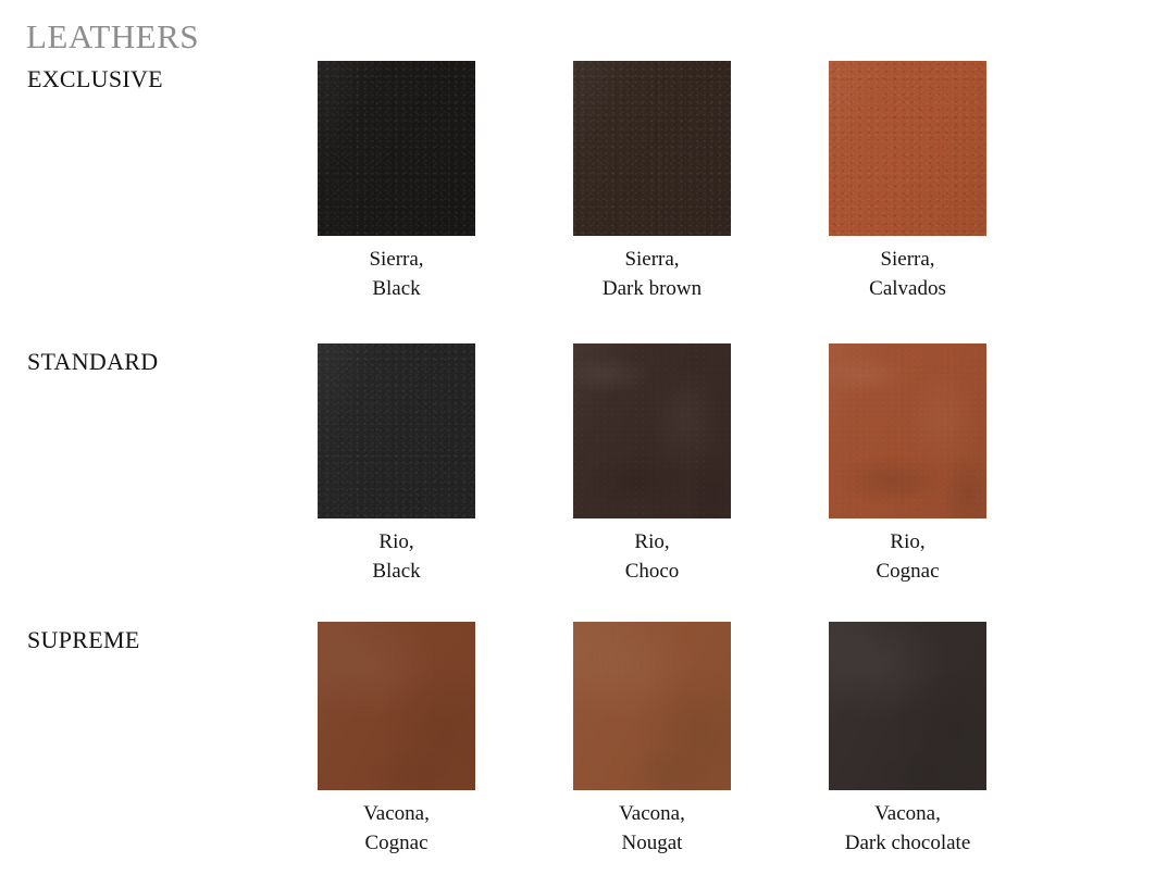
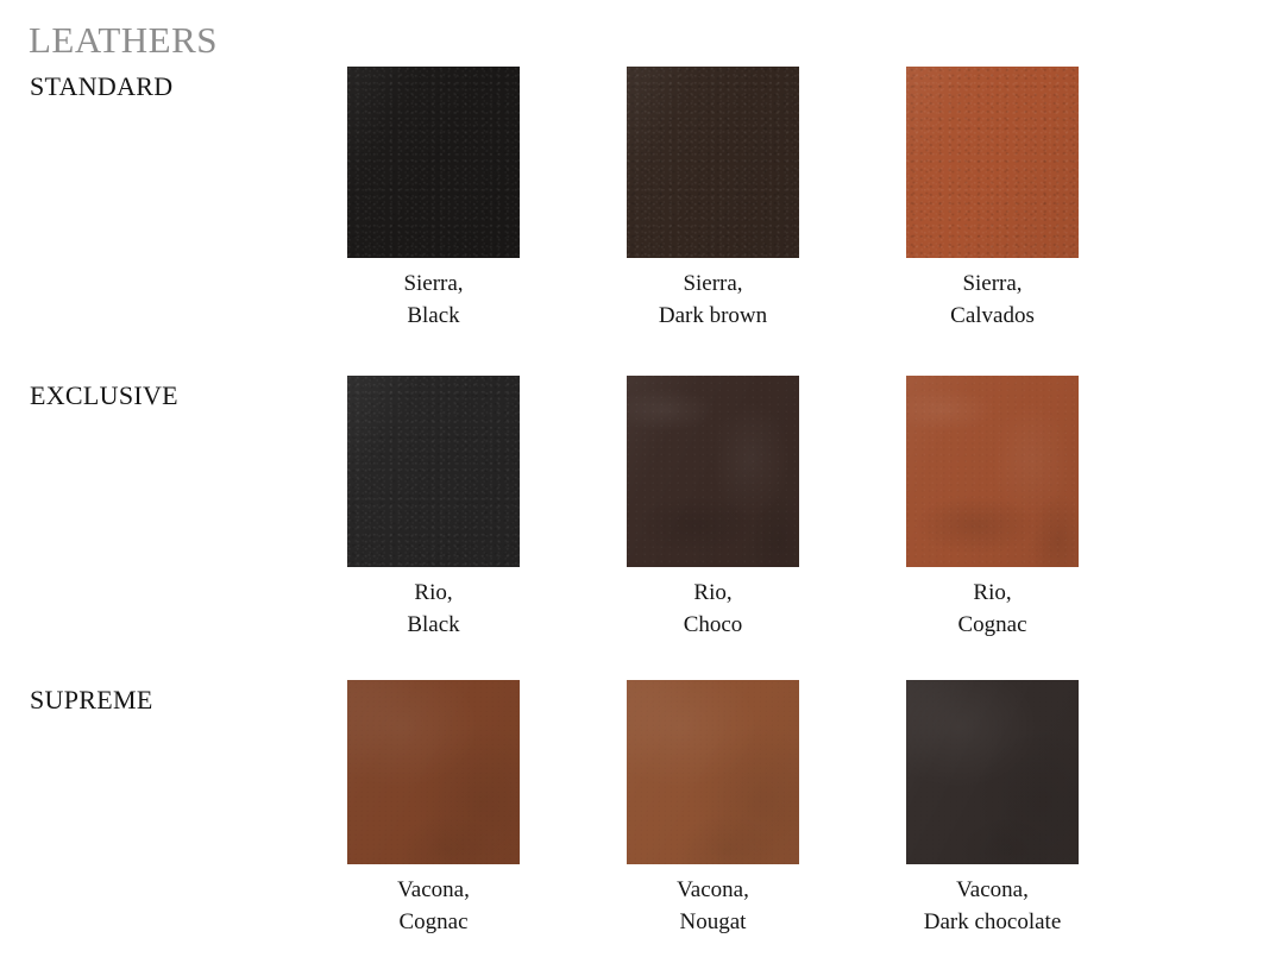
  LEATHERS
- EXCLUSIVE
+ STANDARD
  Sierra,
  Black
  Sierra,
  Dark brown
  Sierra,
  Calvados
- STANDARD
+ EXCLUSIVE
  Rio,
  Black
  Rio,
  Choco
  Rio,
  Cognac
  SUPREME
  Vacona,
  Cognac
  Vacona,
  Nougat
  Vacona,
  Dark chocolate
